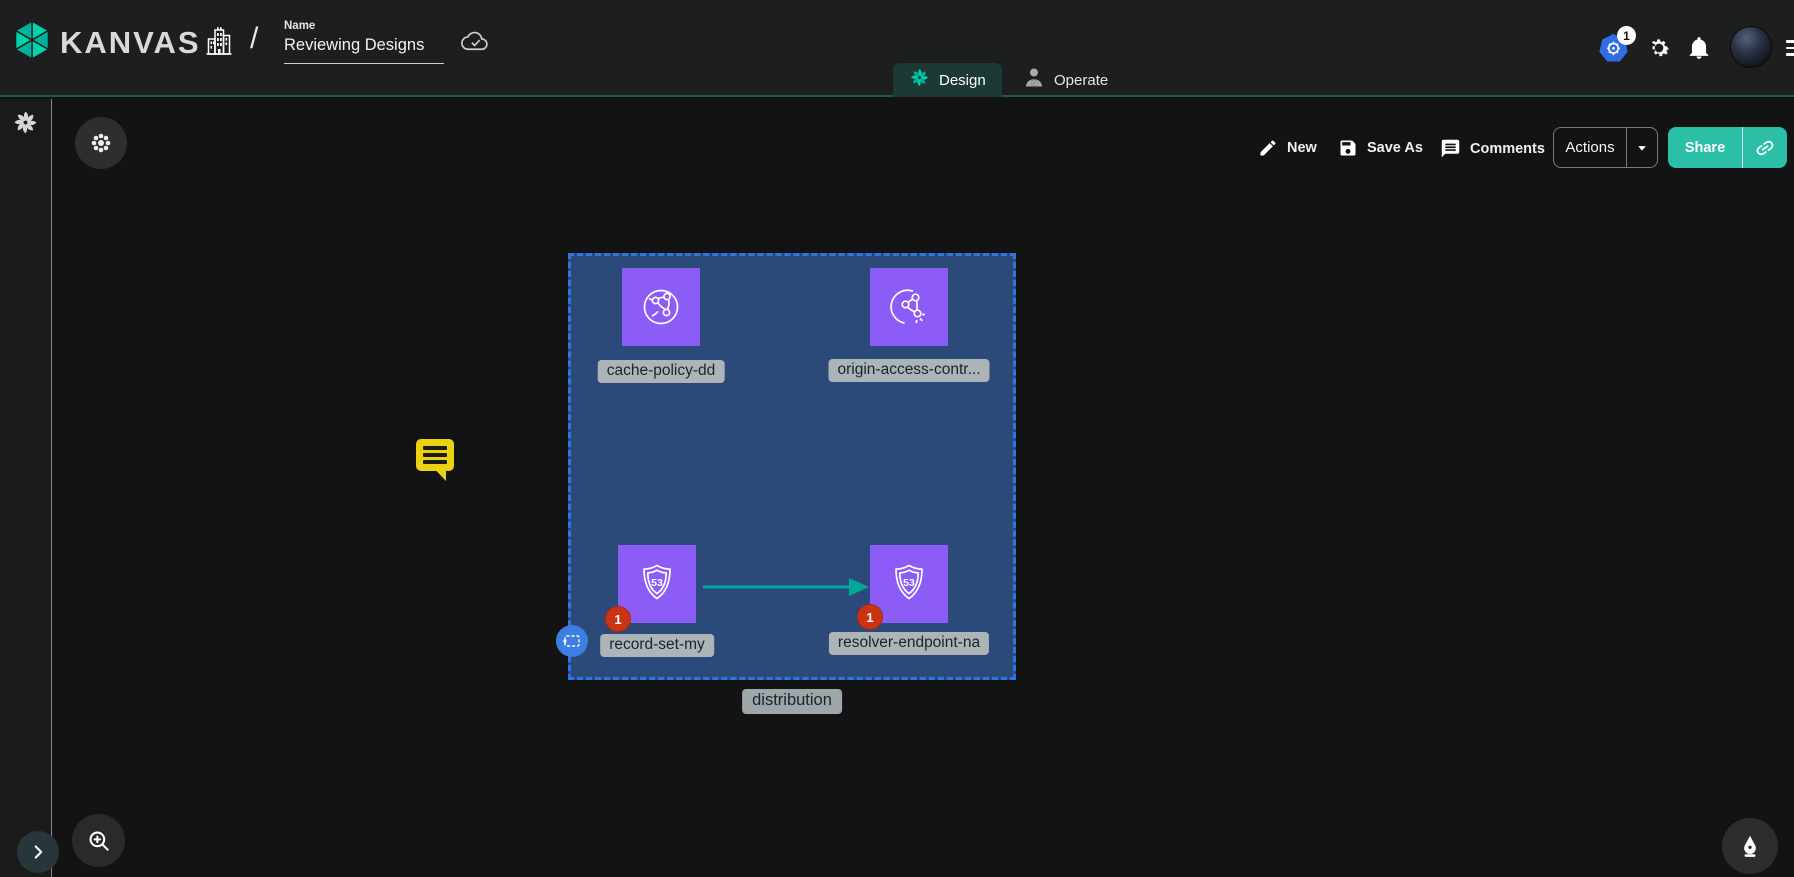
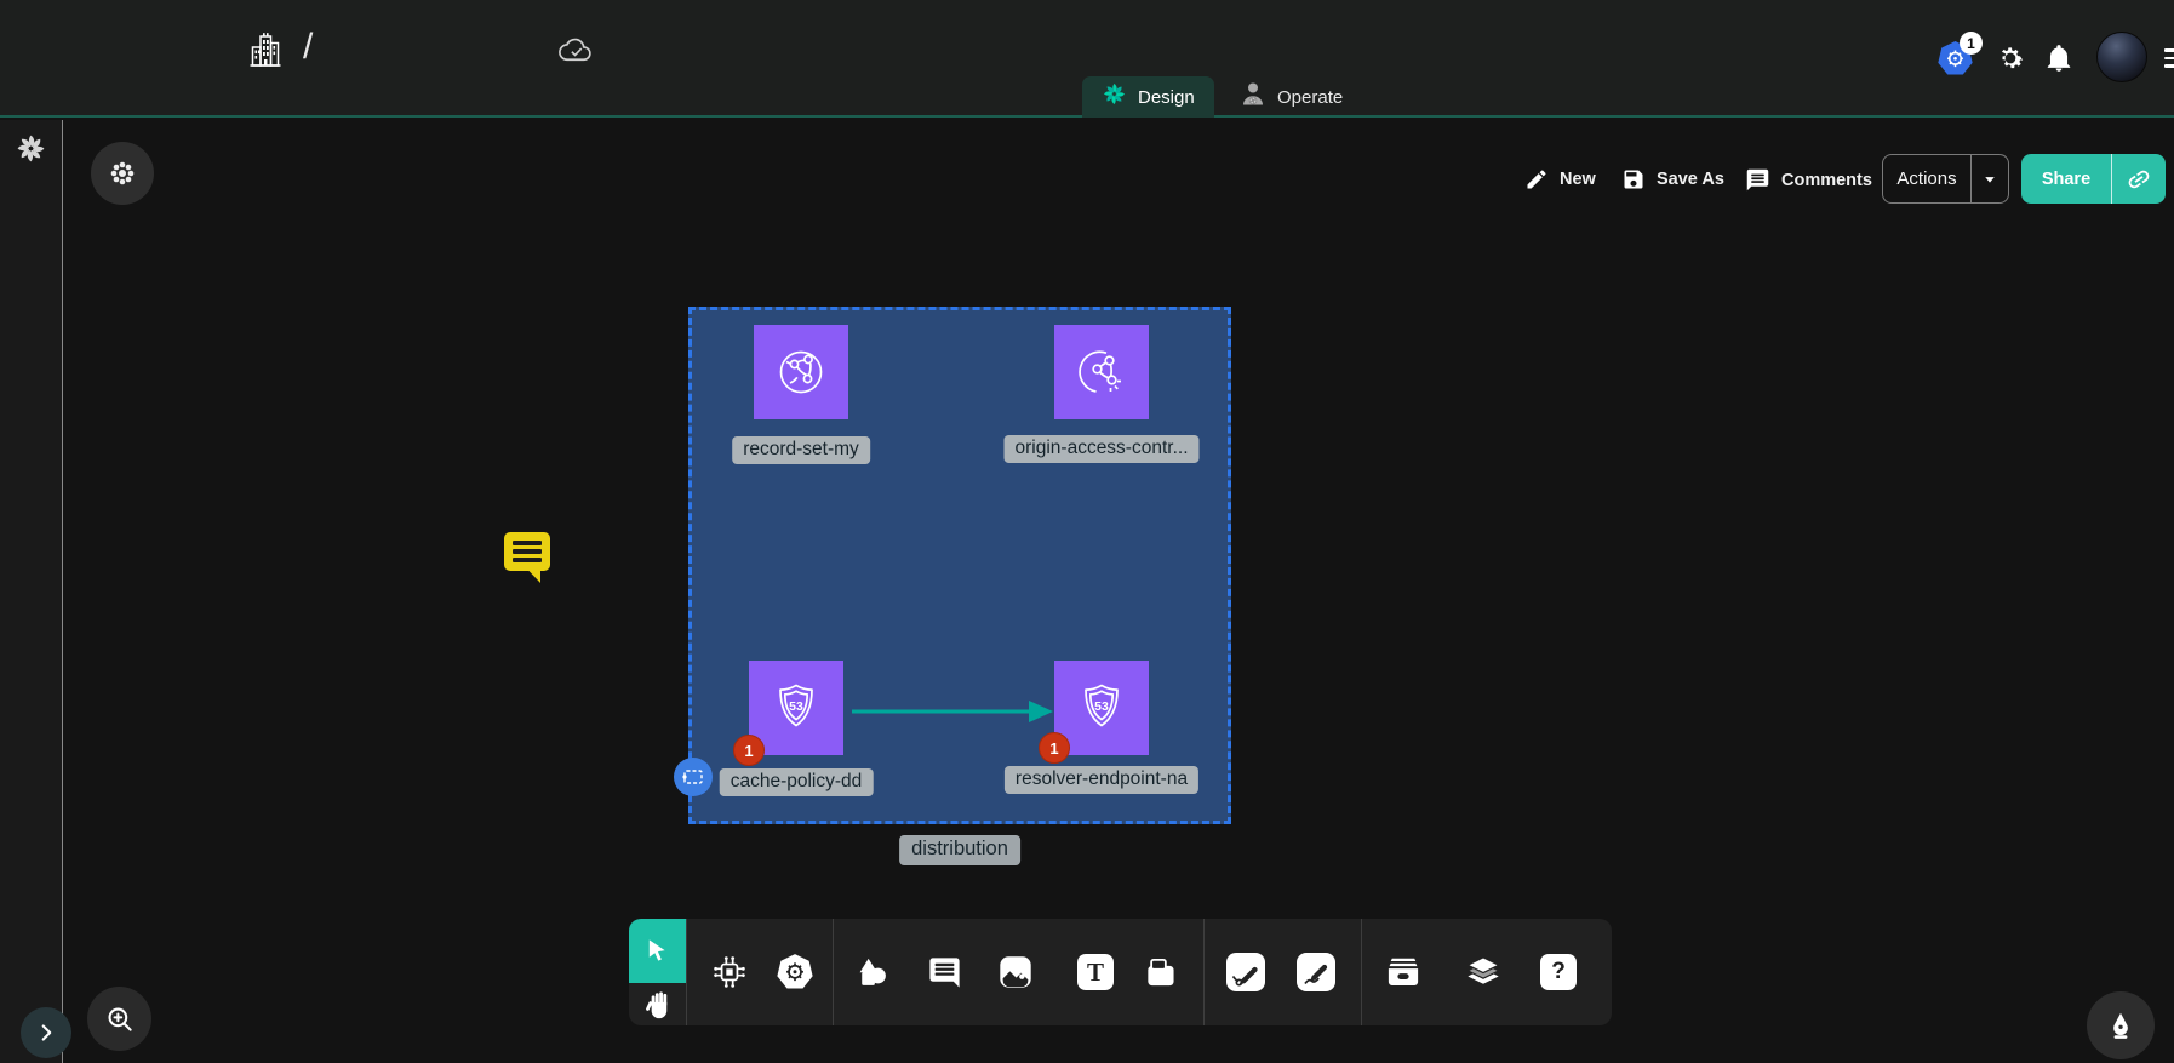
- KANVAS
  /
- Name
- Reviewing Designs
  Design
  Operate
  1
  New
  Save As
  Comments
  Actions
  Share
  53
  53
- cache-policy-dd
+ record-set-my
  origin-access-contr...
- record-set-my
+ cache-policy-dd
  resolver-endpoint-na
  1
  1
  distribution
+ T
+ ?
